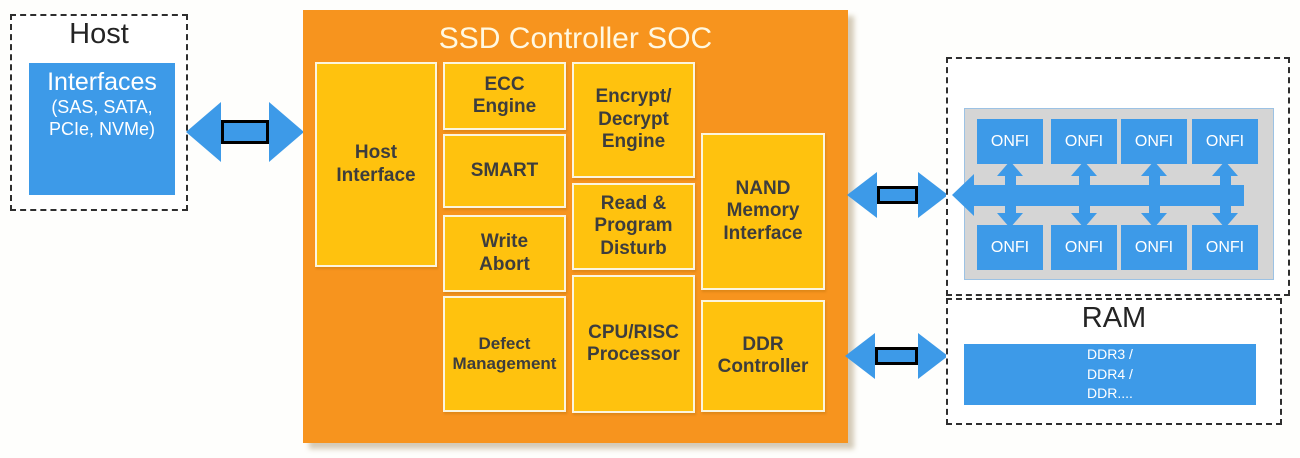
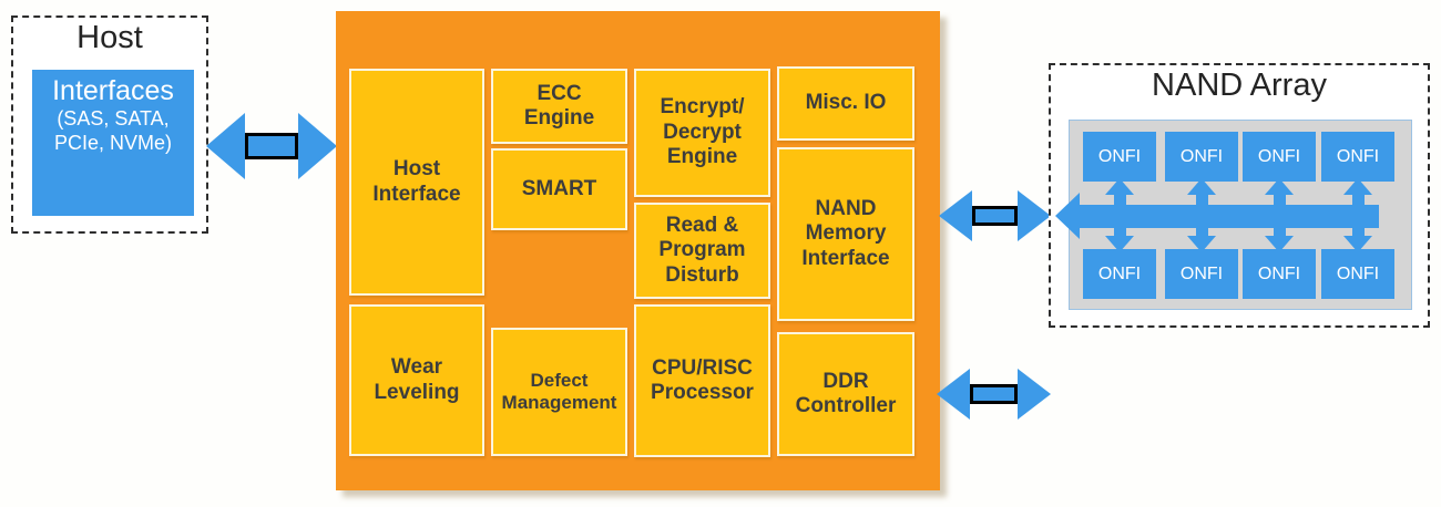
  Host
  Interfaces
  (SAS, SATA,
  PCIe, NVMe)
- SSD Controller SOC
  Host
  Interface
+ Wear
+ Leveling
  ECC
  Engine
  SMART
- Write
- Abort
  Defect
  Management
  Encrypt/
  Decrypt
  Engine
  Read &
  Program
  Disturb
  CPU/RISC
  Processor
+ Misc. IO
  NAND
  Memory
  Interface
  DDR
  Controller
+ NAND Array
  ONFI
  ONFI
  ONFI
  ONFI
  ONFI
  ONFI
  ONFI
  ONFI
- RAM
- DDR3 /
- DDR4 /
- DDR....
